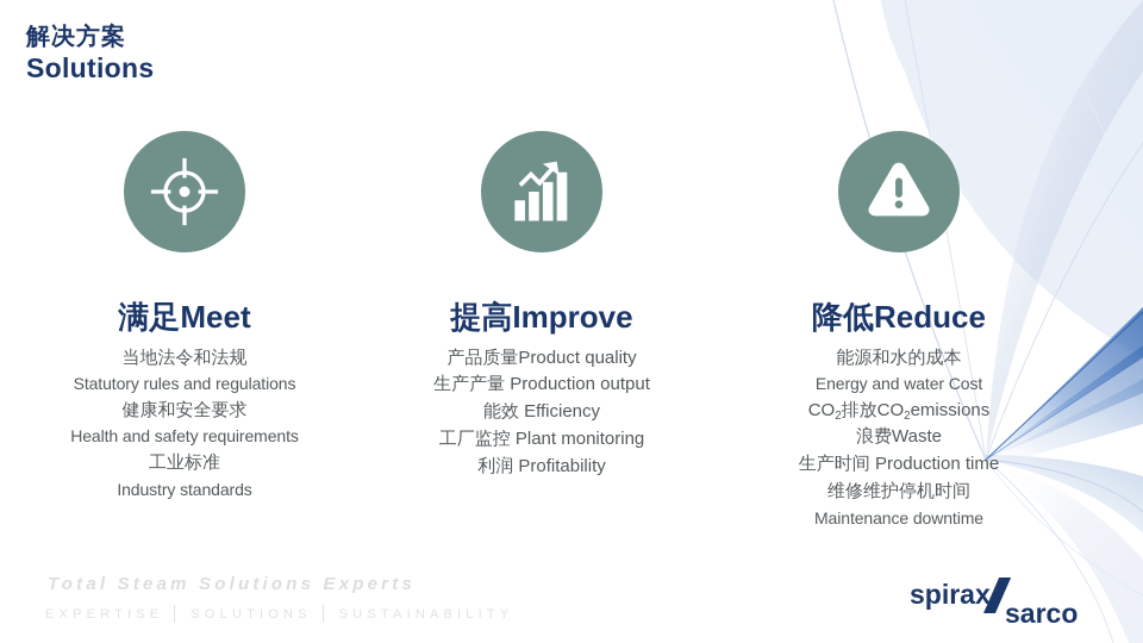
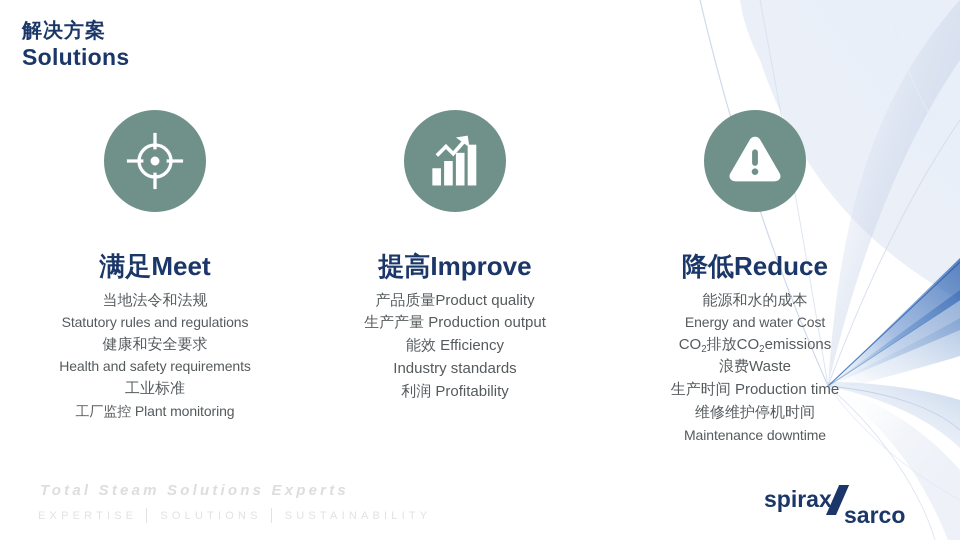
  解决方案
  Solutions
  满足Meet
  当地法令和法规
  Statutory rules and regulations
  健康和安全要求
  Health and safety requirements
  工业标准
- Industry standards
+ 工厂监控 Plant monitoring
  提高Improve
  产品质量Product quality
  生产产量 Production output
  能效 Efficiency
- 工厂监控 Plant monitoring
+ Industry standards
  利润 Profitability
  降低Reduce
  能源和水的成本
  Energy and water Cost
  CO2排放CO2emissions
  浪费Waste
  生产时间 Production time
  维修维护停机时间
  Maintenance downtime
  Total Steam Solutions Experts
  EXPERTISE
  SOLUTIONS
  SUSTAINABILITY
  spirax
  sarco
